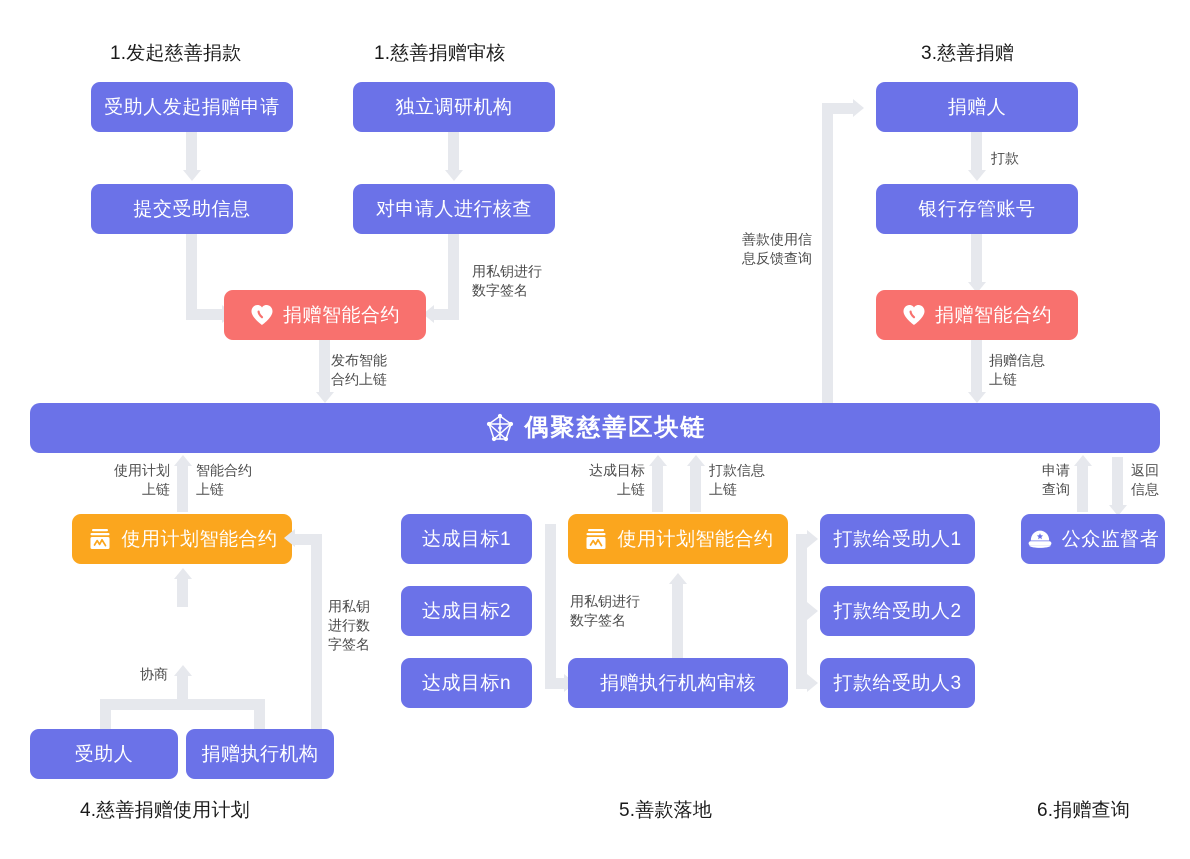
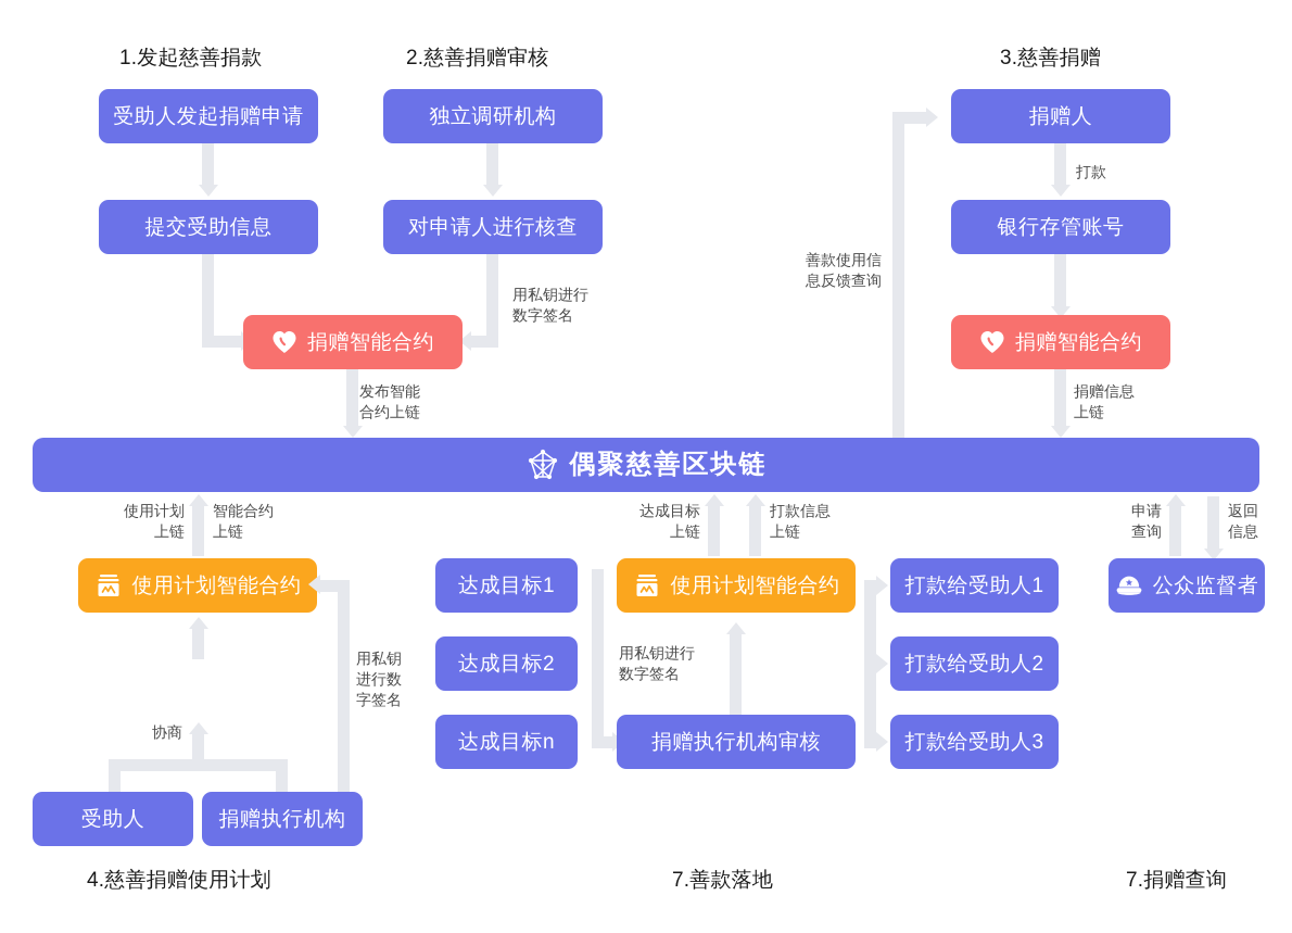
  1.发起慈善捐款
- 1.慈善捐赠审核
+ 2.慈善捐赠审核
  3.慈善捐赠
  4.慈善捐赠使用计划
- 5.善款落地
+ 7.善款落地
- 6.捐赠查询
+ 7.捐赠查询
  受助人发起捐赠申请
  提交受助信息
  独立调研机构
  对申请人进行核查
  用私钥进行
  数字签名
  捐赠智能合约
  发布智能
  合约上链
  捐赠人
  打款
  银行存管账号
  捐赠智能合约
  捐赠信息
  上链
  善款使用信
  息反馈查询
  偶聚慈善区块链
  使用计划
  上链
  智能合约
  上链
  使用计划智能合约
  协商
  受助人
  捐赠执行机构
  用私钥
  进行数
  字签名
  达成目标
  上链
  打款信息
  上链
  达成目标1
  达成目标2
  达成目标n
  使用计划智能合约
  用私钥进行
  数字签名
  捐赠执行机构审核
  打款给受助人1
  打款给受助人2
  打款给受助人3
  申请
  查询
  返回
  信息
  公众监督者
